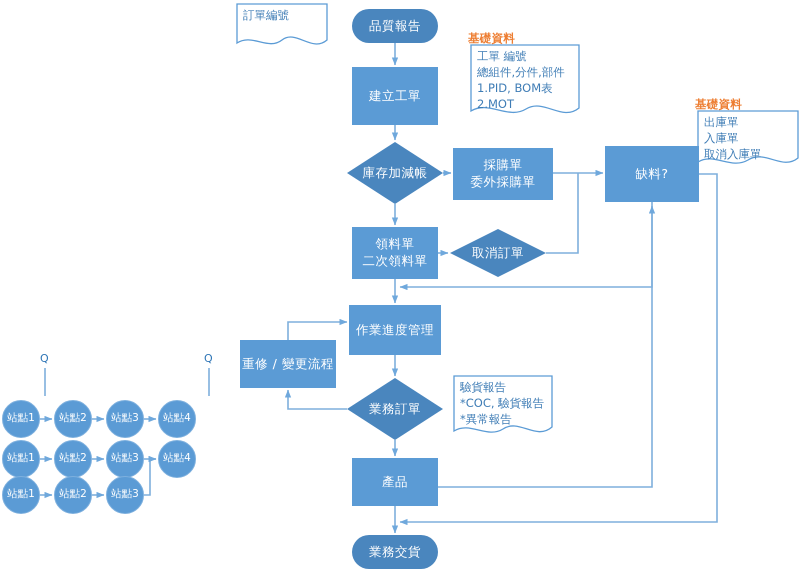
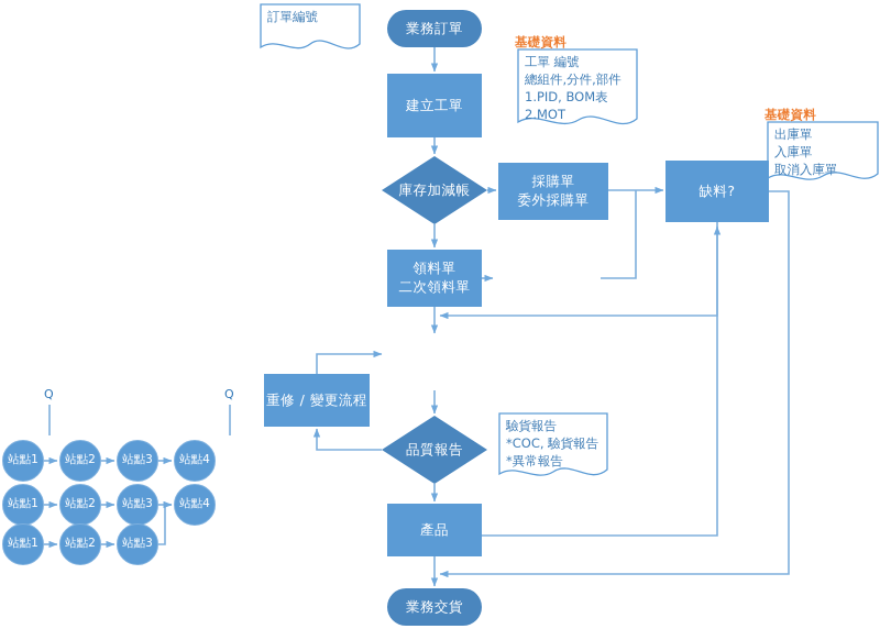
  訂單編號
  基礎資料
  工單 編號
  總組件,分件,部件
  1.PID, BOM表
  2.MOT
  基礎資料
  出庫單
  入庫單
  取消入庫單
  驗貨報告
  *COC, 驗貨報告
  *異常報告
- 品質報告
+ 業務訂單
  建立工單
  庫存加減帳
  採購單
  委外採購單
  缺料?
  領料單
  二次領料單
- 取消訂單
- 作業進度管理
  重修 / 變更流程
- 業務訂單
+ 品質報告
  產品
  業務交貨
  Q
  Q
  站點1
  站點2
  站點3
  站點4
  站點1
  站點2
  站點3
  站點4
  站點1
  站點2
  站點3
